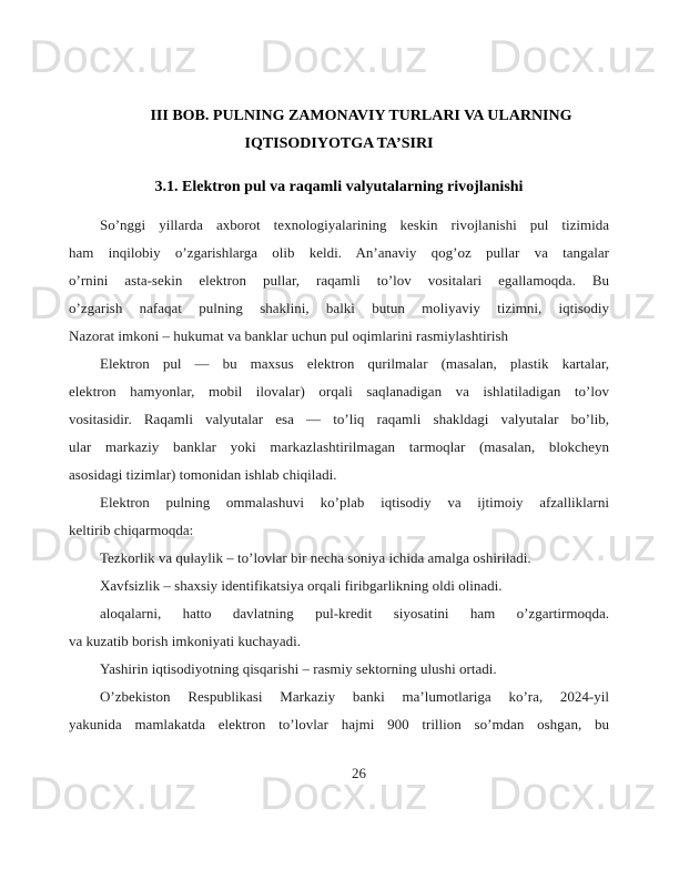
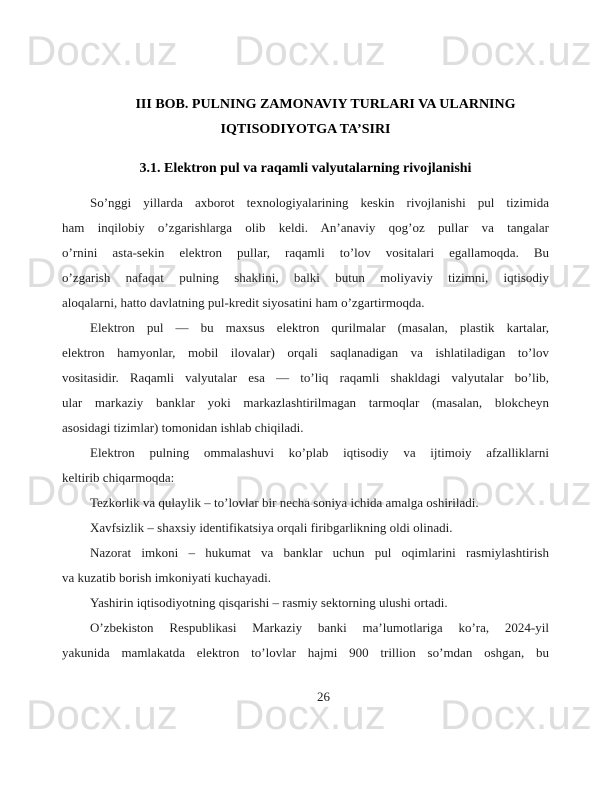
  Docx.uz
  Docx.uz
  Docx.uz
  Docx.uz
  Docx.uz
  Docx.uz
  Docx.uz
  Docx.uz
  Docx.uz
  Docx.uz
  Docx.uz
  Docx.uz
  III BOB. PULNING ZAMONAVIY TURLARI VA ULARNING
  IQTISODIYOTGA TA’SIRI
  3.1. Elektron pul va raqamli valyutalarning rivojlanishi
  So’nggi yillarda axborot texnologiyalarining keskin rivojlanishi pul tizimida
  ham inqilobiy o’zgarishlarga olib keldi. An’anaviy qog’oz pullar va tangalar
  o’rnini asta-sekin elektron pullar, raqamli to’lov vositalari egallamoqda. Bu
  o’zgarish nafaqat pulning shaklini, balki butun moliyaviy tizimni, iqtisodiy
- Nazorat imkoni – hukumat va banklar uchun pul oqimlarini rasmiylashtirish
+ aloqalarni, hatto davlatning pul-kredit siyosatini ham o’zgartirmoqda.
  Elektron pul — bu maxsus elektron qurilmalar (masalan, plastik kartalar,
  elektron hamyonlar, mobil ilovalar) orqali saqlanadigan va ishlatiladigan to’lov
  vositasidir. Raqamli valyutalar esa — to’liq raqamli shakldagi valyutalar bo’lib,
  ular markaziy banklar yoki markazlashtirilmagan tarmoqlar (masalan, blokcheyn
  asosidagi tizimlar) tomonidan ishlab chiqiladi.
  Elektron pulning ommalashuvi ko’plab iqtisodiy va ijtimoiy afzalliklarni
  keltirib chiqarmoqda:
  Tezkorlik va qulaylik – to’lovlar bir necha soniya ichida amalga oshiriladi.
  Xavfsizlik – shaxsiy identifikatsiya orqali firibgarlikning oldi olinadi.
- aloqalarni, hatto davlatning pul-kredit siyosatini ham o’zgartirmoqda.
+ Nazorat imkoni – hukumat va banklar uchun pul oqimlarini rasmiylashtirish
  va kuzatib borish imkoniyati kuchayadi.
  Yashirin iqtisodiyotning qisqarishi – rasmiy sektorning ulushi ortadi.
  O’zbekiston Respublikasi Markaziy banki ma’lumotlariga ko’ra, 2024-yil
  yakunida mamlakatda elektron to’lovlar hajmi 900 trillion so’mdan oshgan, bu
  26
